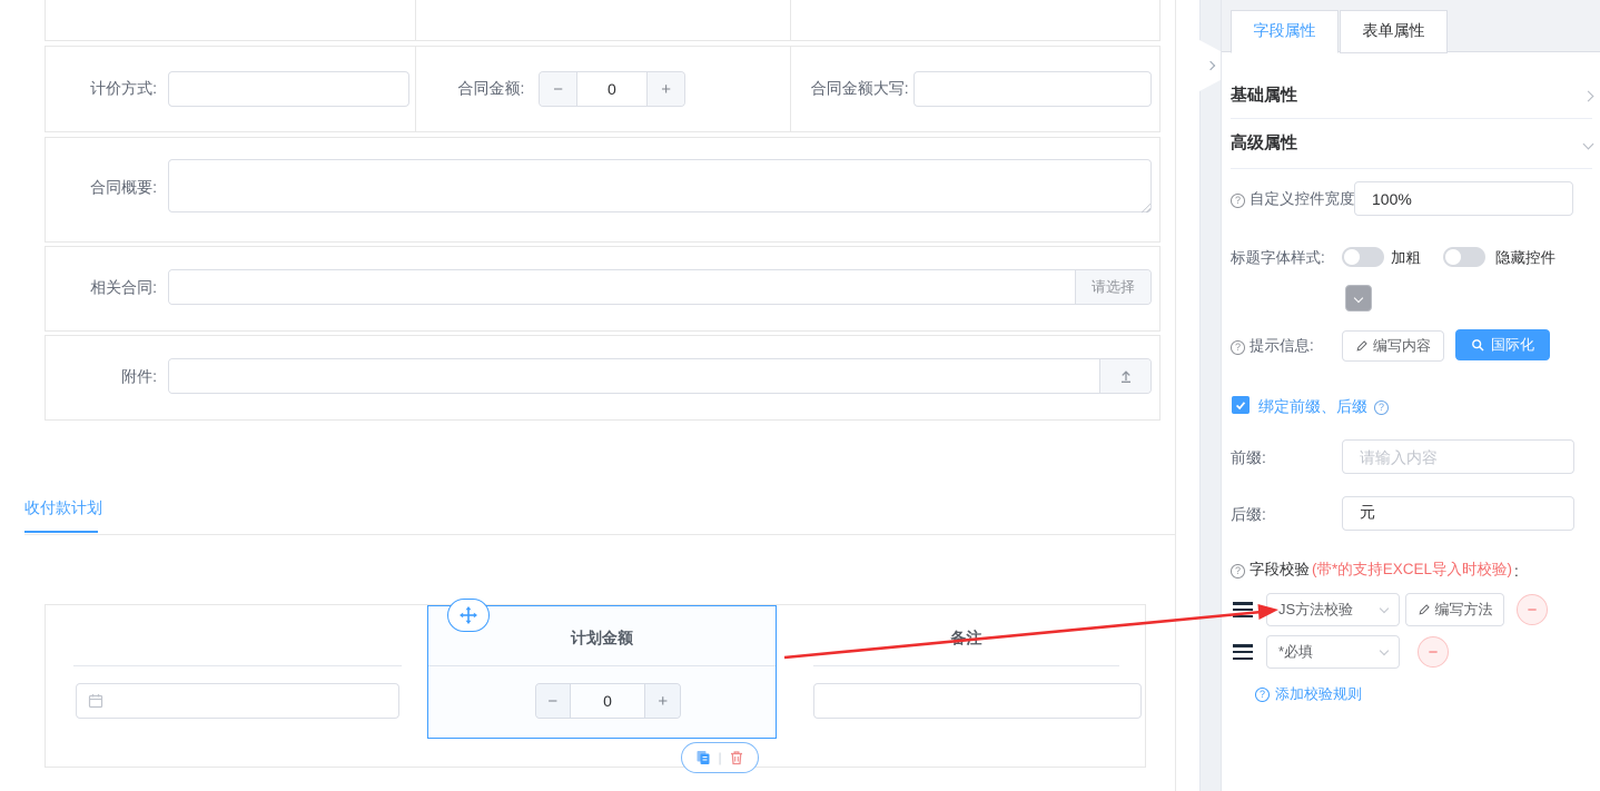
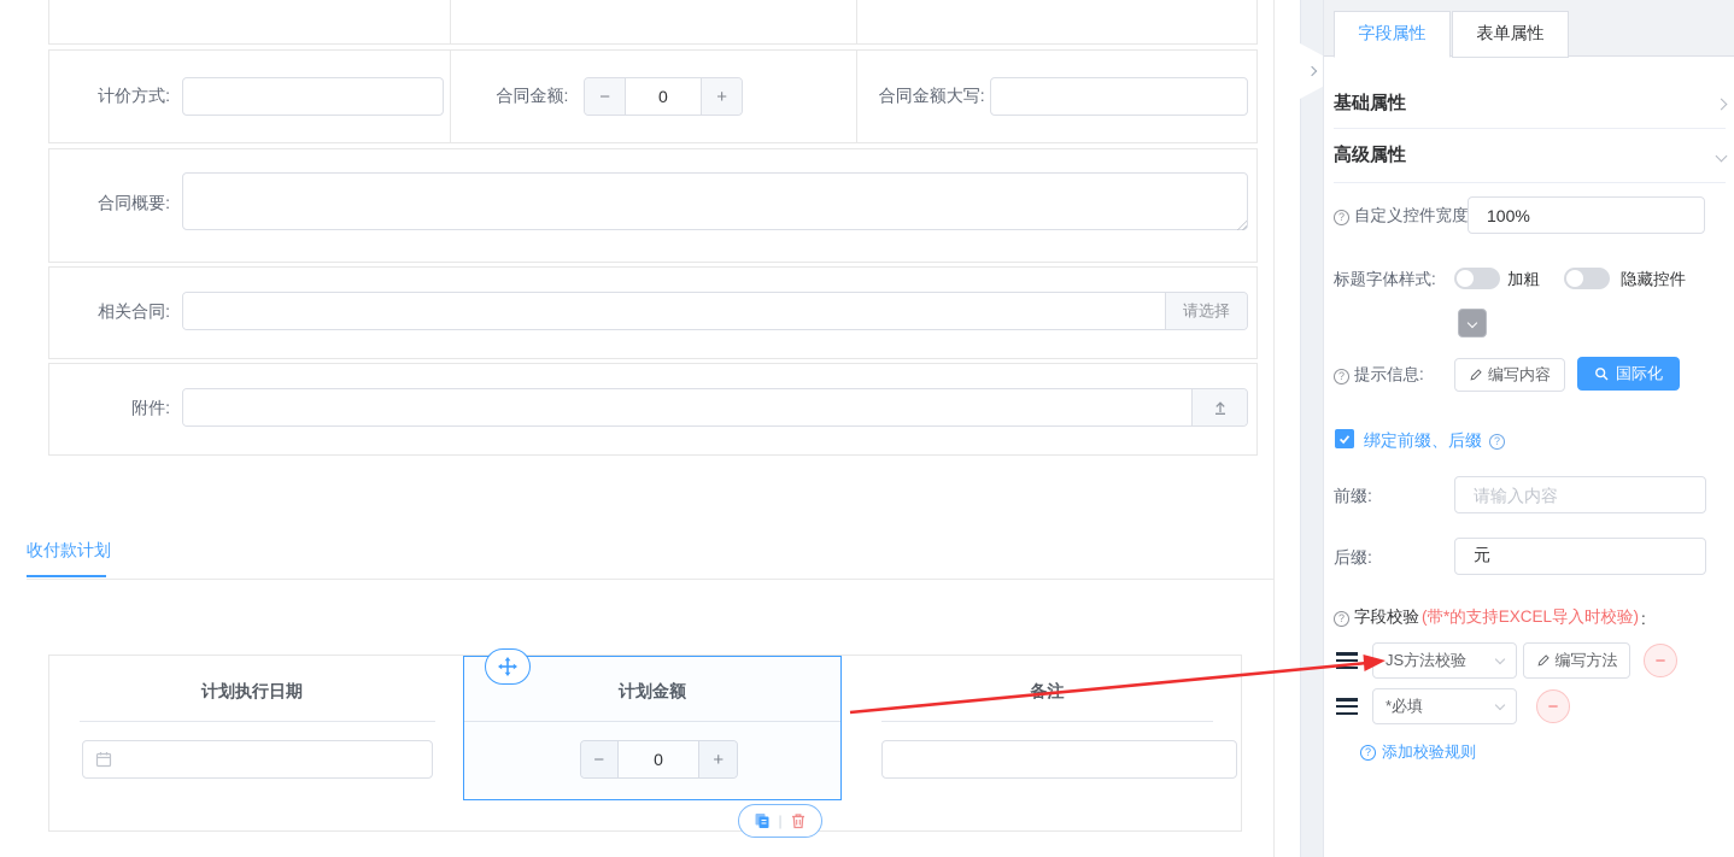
  计价方式:
  合同金额:
  −
  0
  +
  合同金额大写:
  合同概要:
  相关合同:
  请选择
  附件:
  收付款计划
+ 计划执行日期
  计划金额
  备注
  −
  0
  +
  |
  字段属性
  表单属性
  基础属性
  高级属性
  ?
  自定义控件宽度
  100%
  标题字体样式:
  加粗
  隐藏控件
  ?
  提示信息:
  编写内容
  国际化
  绑定前缀、后缀
  ?
  前缀:
  请输入内容
  后缀:
  元
  ?
  字段校验
  (带*的支持EXCEL导入时校验)
  :
  JS方法校验
  编写方法
  −
  *必填
  −
  ?
  添加校验规则
